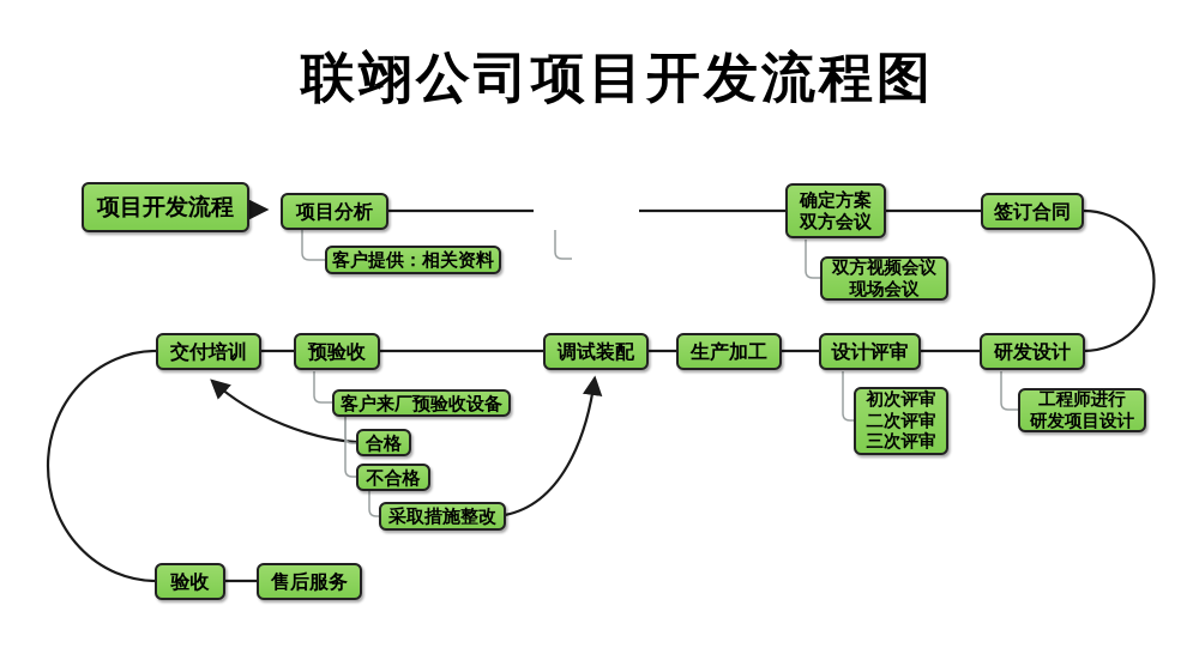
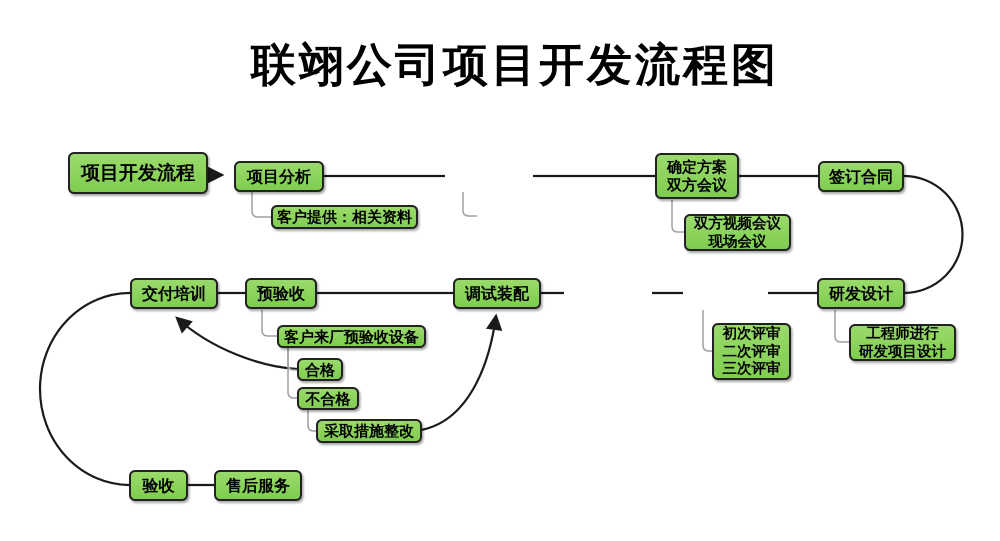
  联翊公司项目开发流程图
  项目开发流程
  项目分析
  确定方案
  双方会议
  签订合同
  客户提供：相关资料
  双方视频会议
  现场会议
  交付培训
  预验收
  调试装配
- 生产加工
- 设计评审
  研发设计
  客户来厂预验收设备
  合格
  不合格
  采取措施整改
  初次评审
  二次评审
  三次评审
  工程师进行
  研发项目设计
  验收
  售后服务
